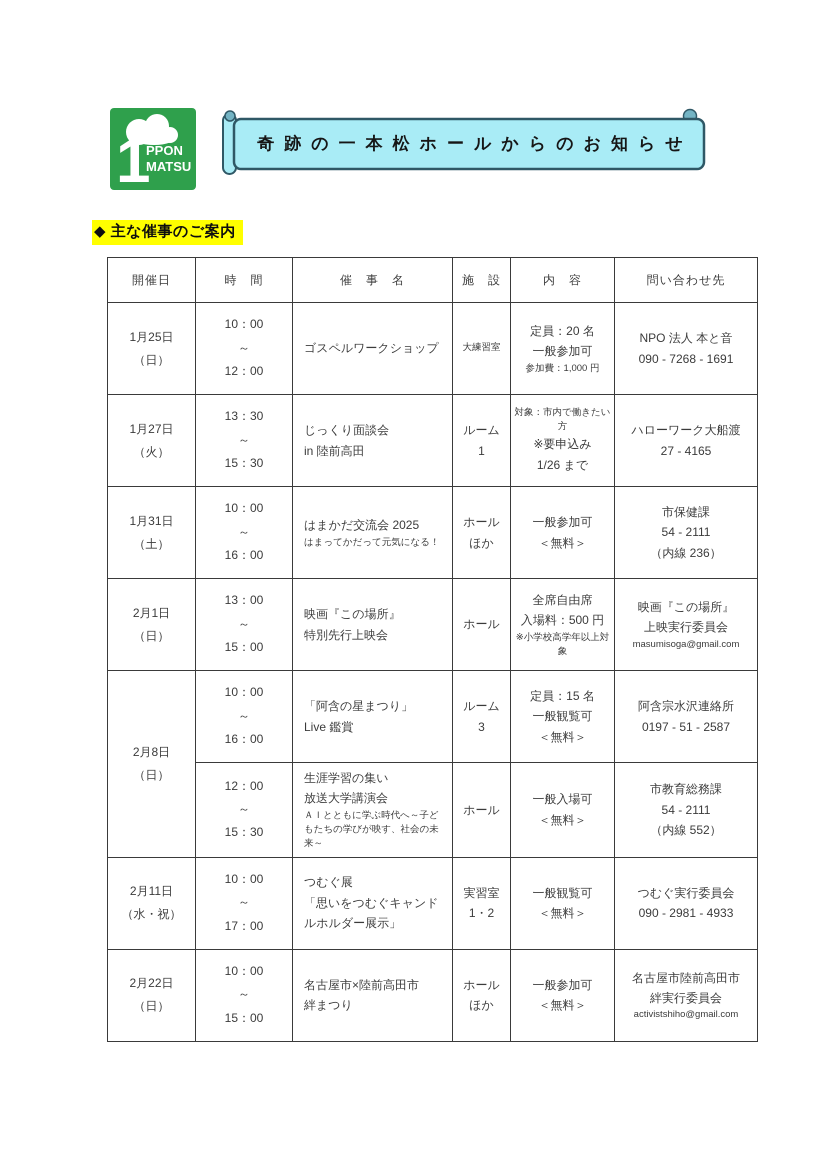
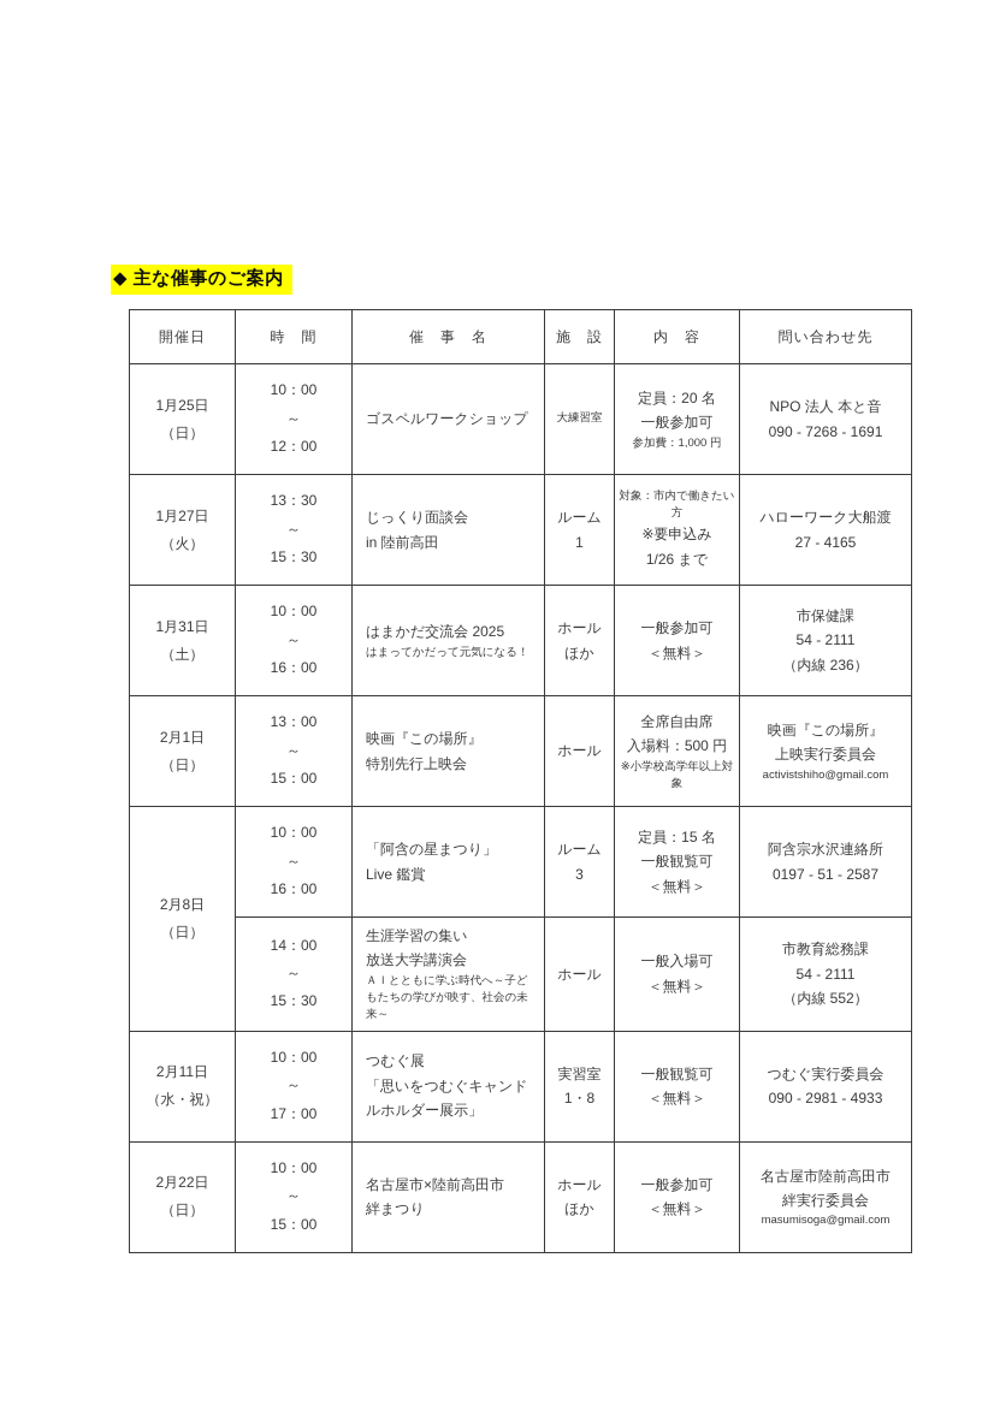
- 1
- PPON
- MATSU
- 奇跡の一本松ホールからのお知らせ
  ◆ 主な催事のご案内
  開催日	時 間	催 事 名	施 設	内 容	問い合わせ先
  1月25日（日）	10：00～12：00	ゴスペルワークショップ	大練習室	定員：20 名一般参加可参加費：1,000 円	NPO 法人 本と音090 - 7268 - 1691
  1月27日（火）	13：30～15：30	じっくり面談会in 陸前高田	ルーム1	対象：市内で働きたい方※要申込み1/26 まで	ハローワーク大船渡27 - 4165
  1月31日（土）	10：00～16：00	はまかだ交流会 2025はまってかだって元気になる！	ホールほか	一般参加可＜無料＞	市保健課54 - 2111（内線 236）
- 2月1日（日）	13：00～15：00	映画『この場所』特別先行上映会	ホール	全席自由席入場料：500 円※小学校高学年以上対象	映画『この場所』上映実行委員会masumisoga@gmail.com
+ 2月1日（日）	13：00～15：00	映画『この場所』特別先行上映会	ホール	全席自由席入場料：500 円※小学校高学年以上対象	映画『この場所』上映実行委員会activistshiho@gmail.com
  2月8日（日）	10：00～16：00	「阿含の星まつり」Live 鑑賞	ルーム3	定員：15 名一般観覧可＜無料＞	阿含宗水沢連絡所0197 - 51 - 2587
- 12：00～15：30	生涯学習の集い放送大学講演会ＡＩとともに学ぶ時代へ～子どもたちの学びが映す、社会の未来～	ホール	一般入場可＜無料＞	市教育総務課54 - 2111（内線 552）
+ 14：00～15：30	生涯学習の集い放送大学講演会ＡＩとともに学ぶ時代へ～子どもたちの学びが映す、社会の未来～	ホール	一般入場可＜無料＞	市教育総務課54 - 2111（内線 552）
- 2月11日（水・祝）	10：00～17：00	つむぐ展「思いをつむぐキャンドルホルダー展示」	実習室1・2	一般観覧可＜無料＞	つむぐ実行委員会090 - 2981 - 4933
+ 2月11日（水・祝）	10：00～17：00	つむぐ展「思いをつむぐキャンドルホルダー展示」	実習室1・8	一般観覧可＜無料＞	つむぐ実行委員会090 - 2981 - 4933
- 2月22日（日）	10：00～15：00	名古屋市×陸前高田市絆まつり	ホールほか	一般参加可＜無料＞	名古屋市陸前高田市絆実行委員会activistshiho@gmail.com
+ 2月22日（日）	10：00～15：00	名古屋市×陸前高田市絆まつり	ホールほか	一般参加可＜無料＞	名古屋市陸前高田市絆実行委員会masumisoga@gmail.com
